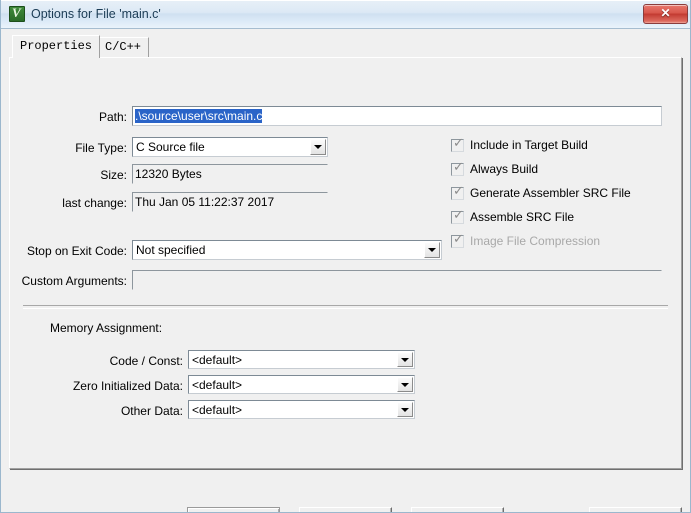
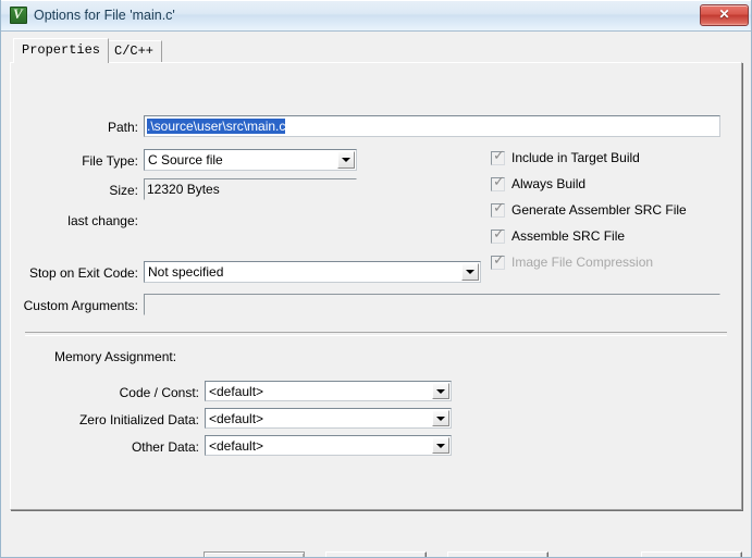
  V
  Options for File 'main.c'
  ✕
  Properties
  C/C++
  Path:
  .\source\user\src\main.c
  File Type:
  C Source file
  Size:
  12320 Bytes
  last change:
- Thu Jan 05 11:22:37 2017
  ✓
  Include in Target Build
  ✓
  Always Build
  ✓
  Generate Assembler SRC File
  ✓
  Assemble SRC File
  ✓
  Image File Compression
  Stop on Exit Code:
  Not specified
  Custom Arguments:
  Memory Assignment:
  Code / Const:
  <default>
  Zero Initialized Data:
  <default>
  Other Data:
  <default>
